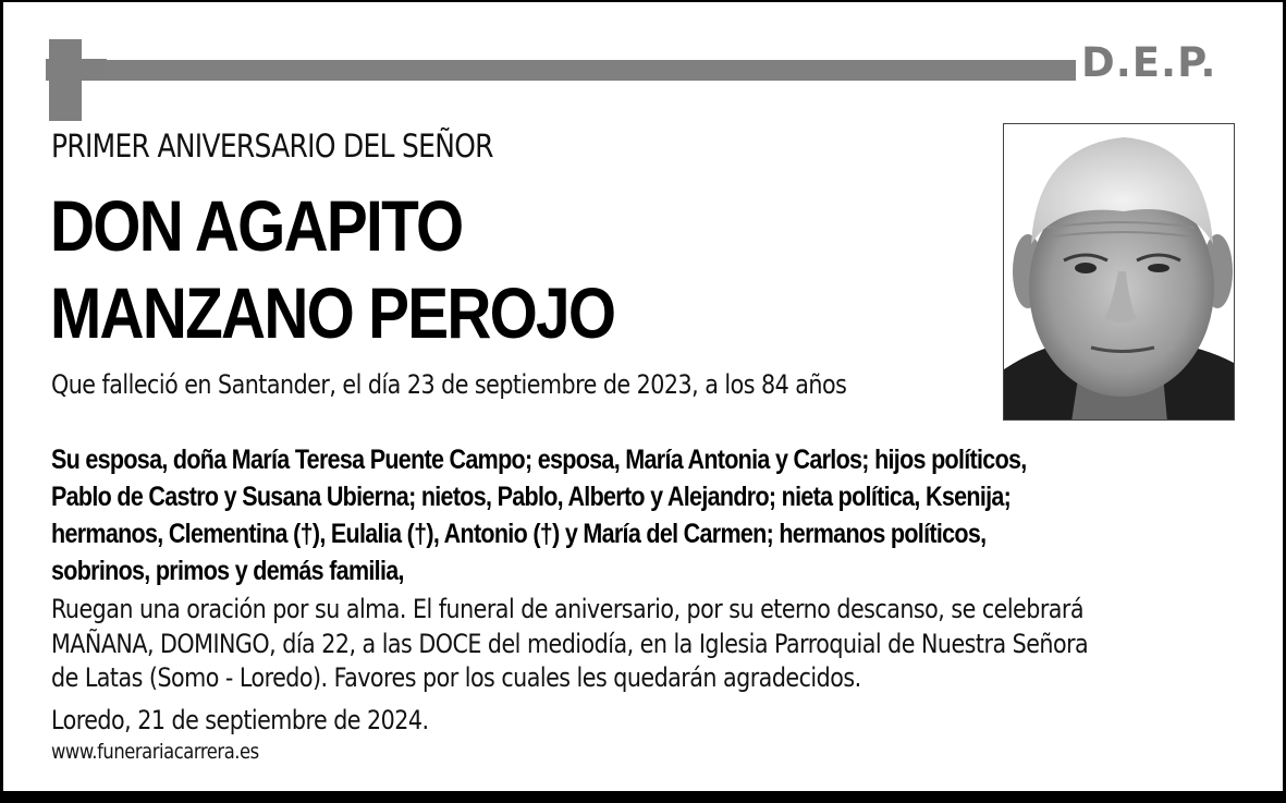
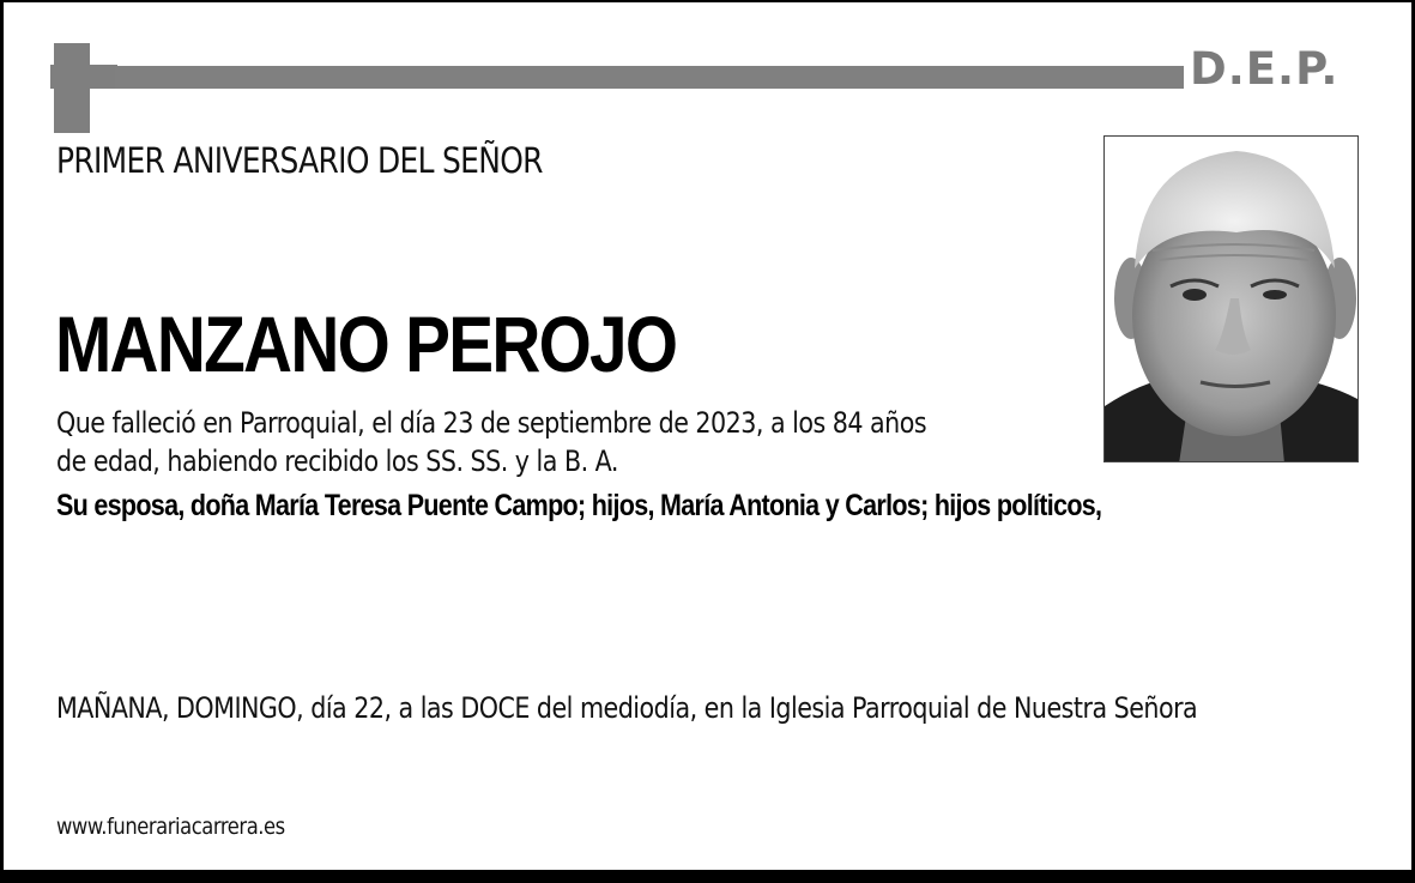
  D.E.P.
  PRIMER ANIVERSARIO DEL SEÑOR
- DON AGAPITO
  MANZANO PEROJO
- Que falleció en Santander, el día 23 de septiembre de 2023, a los 84 años
+ Que falleció en Parroquial, el día 23 de septiembre de 2023, a los 84 años
+ de edad, habiendo recibido los SS. SS. y la B. A.
- Su esposa, doña María Teresa Puente Campo; esposa, María Antonia y Carlos; hijos políticos,
+ Su esposa, doña María Teresa Puente Campo; hijos, María Antonia y Carlos; hijos políticos,
- Pablo de Castro y Susana Ubierna; nietos, Pablo, Alberto y Alejandro; nieta política, Ksenija;
- hermanos, Clementina (†), Eulalia (†), Antonio (†) y María del Carmen; hermanos políticos,
- sobrinos, primos y demás familia,
- Ruegan una oración por su alma. El funeral de aniversario, por su eterno descanso, se celebrará
  MAÑANA, DOMINGO, día 22, a las DOCE del mediodía, en la Iglesia Parroquial de Nuestra Señora
- de Latas (Somo - Loredo). Favores por los cuales les quedarán agradecidos.
- Loredo, 21 de septiembre de 2024.
  www.funerariacarrera.es
